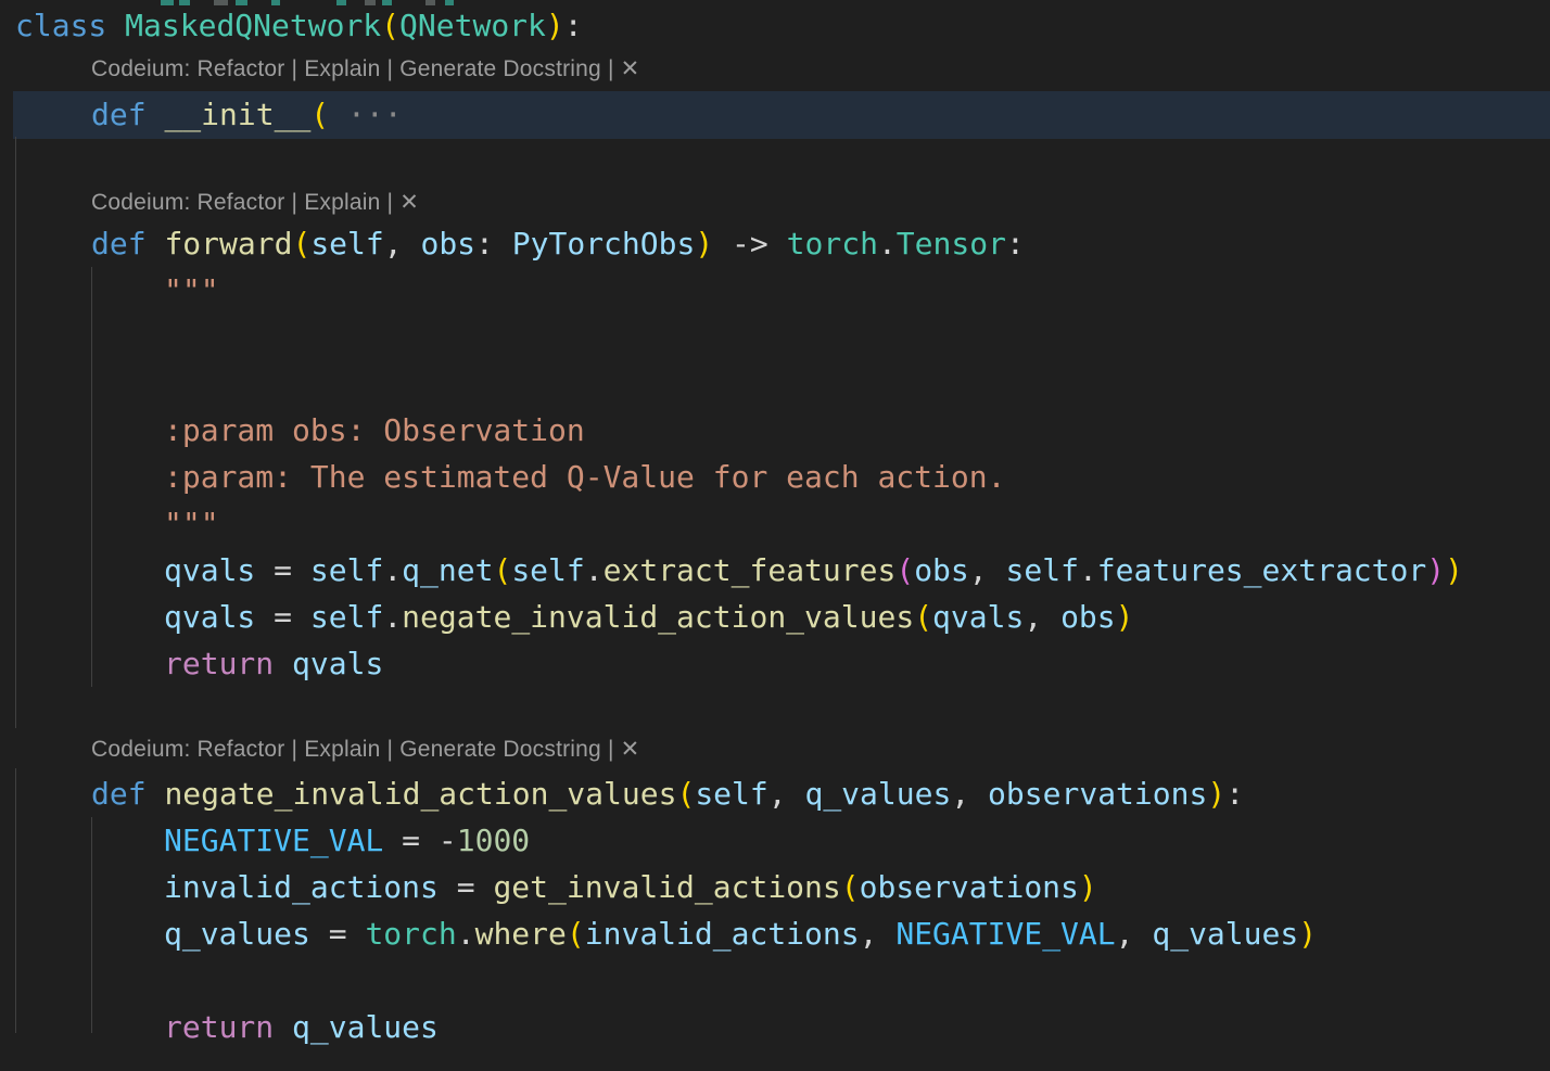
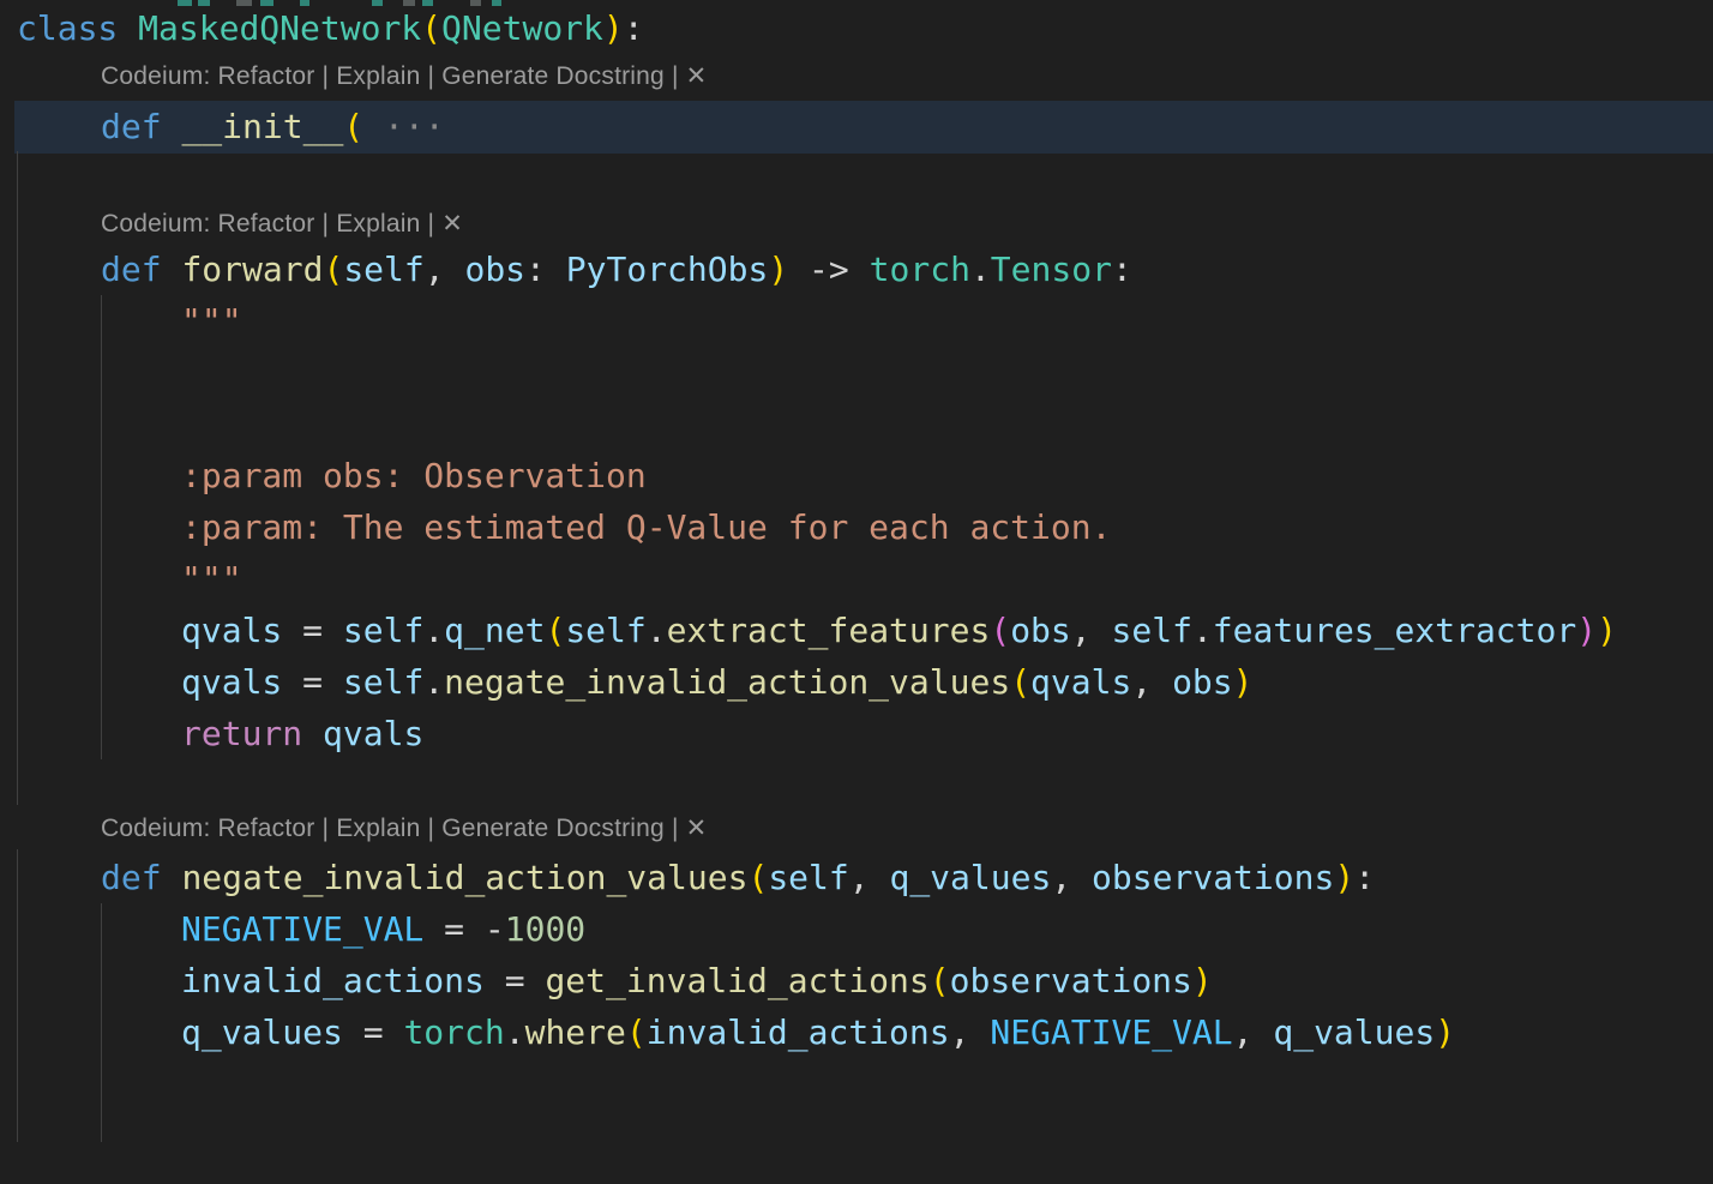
  class MaskedQNetwork(QNetwork):
  Codeium: Refactor | Explain | Generate Docstring | ✕
  def __init__( ···
  Codeium: Refactor | Explain | ✕
  def forward(self, obs: PyTorchObs) -> torch.Tensor:
  """
  :param obs: Observation
  :param: The estimated Q-Value for each action.
  """
  qvals = self.q_net(self.extract_features(obs, self.features_extractor))
  qvals = self.negate_invalid_action_values(qvals, obs)
  return qvals
  Codeium: Refactor | Explain | Generate Docstring | ✕
  def negate_invalid_action_values(self, q_values, observations):
  NEGATIVE_VAL = -1000
  invalid_actions = get_invalid_actions(observations)
  q_values = torch.where(invalid_actions, NEGATIVE_VAL, q_values)
- return q_values
